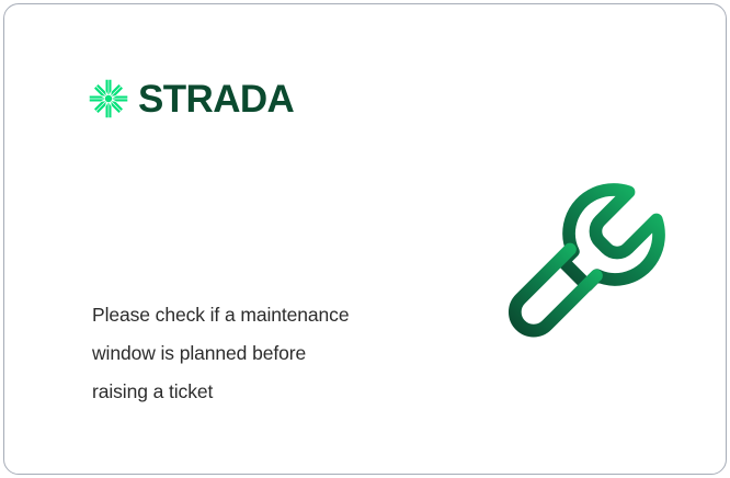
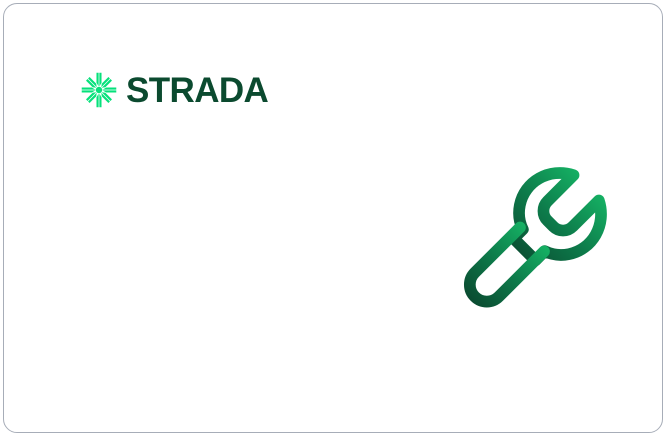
  STRADA
- Please check if a maintenance
- window is planned before
- raising a ticket
